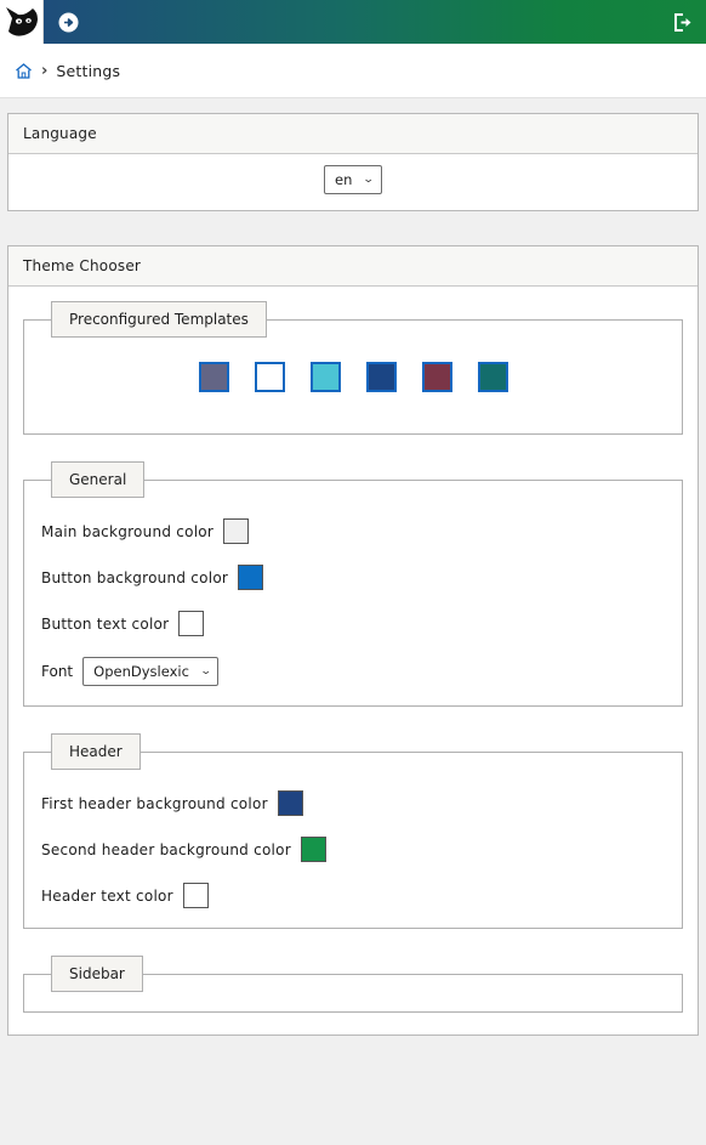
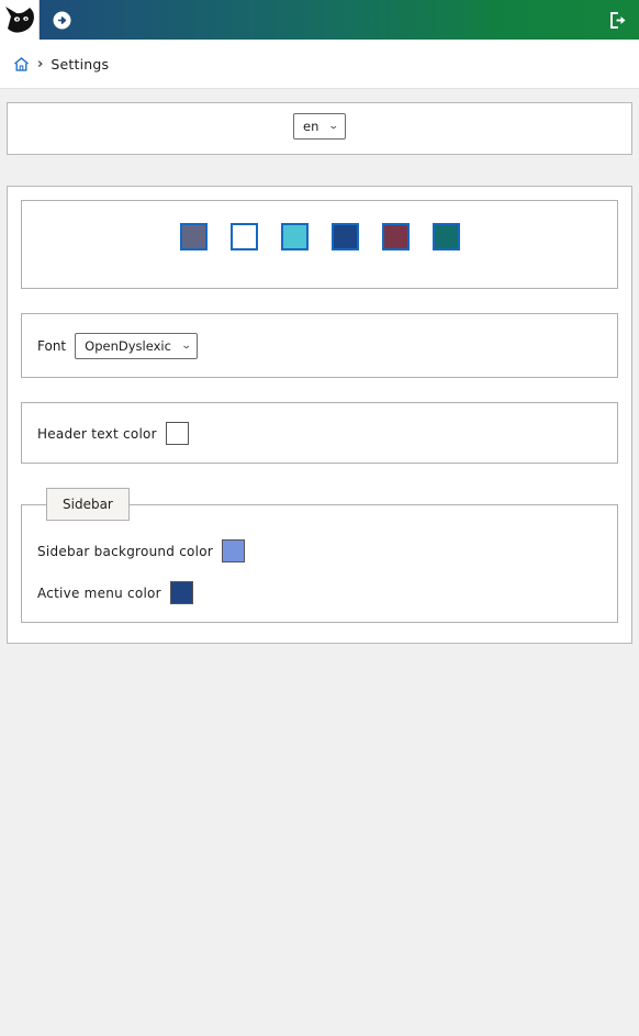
  ›
  Settings
- Language
  en
  ⌄
- Theme Chooser
- Preconfigured Templates
- General
- Main background color
- Button background color
- Button text color
  Font
  OpenDyslexic
  ⌄
- Header
- First header background color
- Second header background color
  Header text color
  Sidebar
+ Sidebar background color
+ Active menu color
